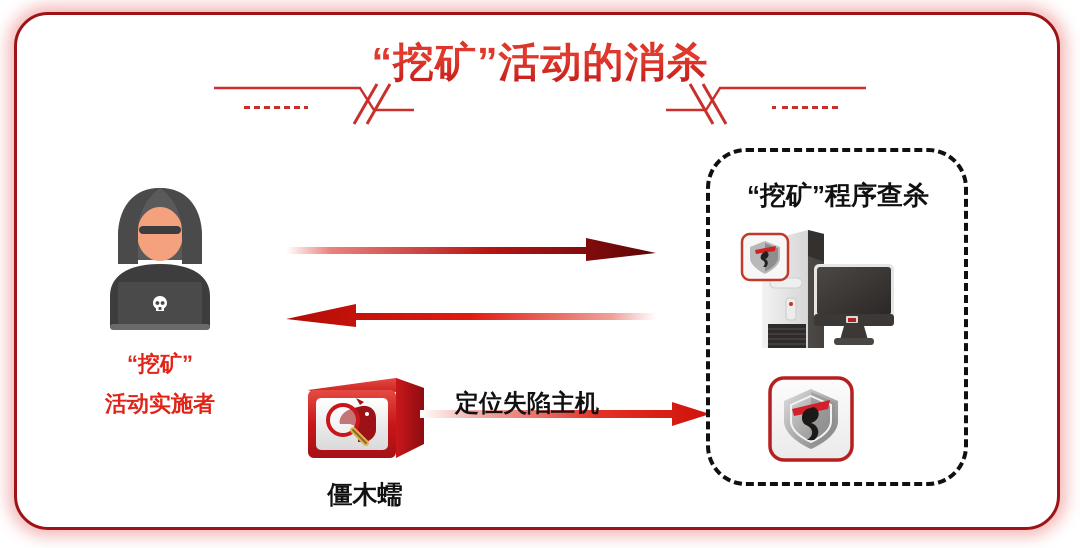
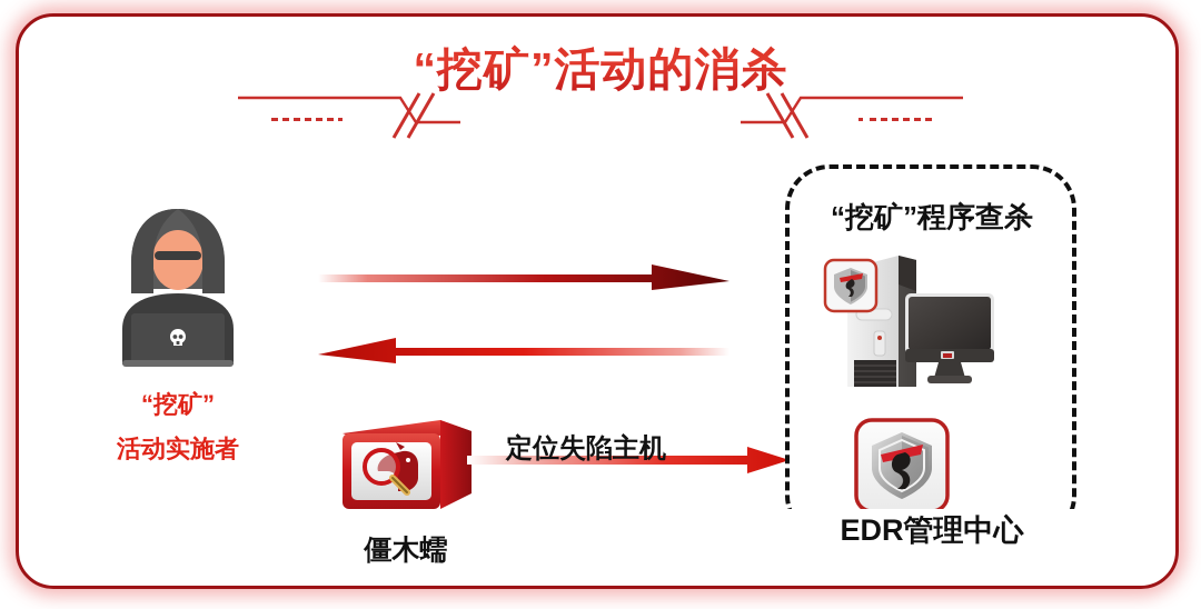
  “挖矿”活动的消杀
  “挖矿”
  活动实施者
  僵木蠕
  定位失陷主机
  “挖矿”程序查杀
+ EDR管理中心
